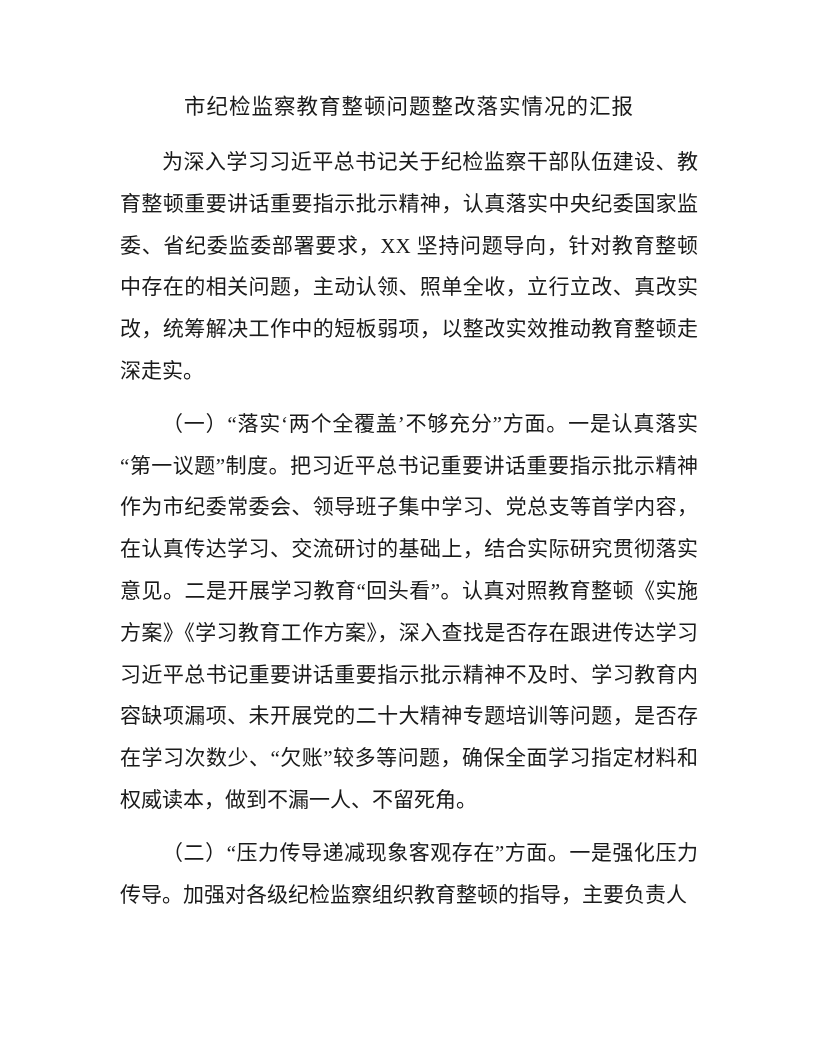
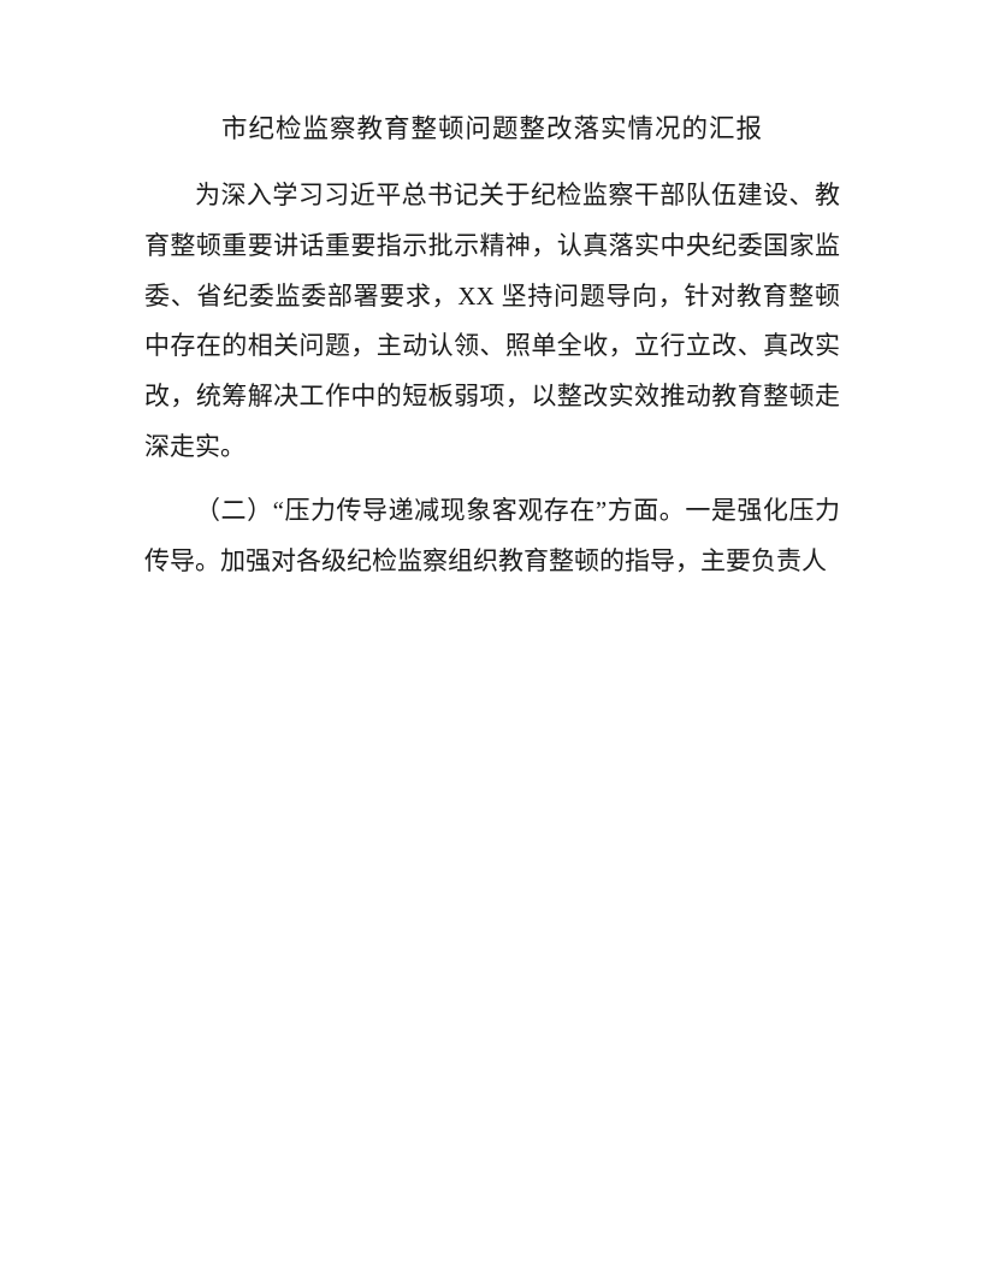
  市纪检监察教育整顿问题整改落实情况的汇报
  为深入学习习近平总书记关于纪检监察干部队伍建设、教育整顿重要讲话重要指示批示精神，认真落实中央纪委国家监委、省纪委监委部署要求，XX 坚持问题导向，针对教育整顿中存在的相关问题，主动认领、照单全收，立行立改、真改实改，统筹解决工作中的短板弱项，以整改实效推动教育整顿走深走实。
- （一）“落实‘两个全覆盖’不够充分”方面。一是认真落实“第一议题”制度。把习近平总书记重要讲话重要指示批示精神作为市纪委常委会、领导班子集中学习、党总支等首学内容，在认真传达学习、交流研讨的基础上，结合实际研究贯彻落实意见。二是开展学习教育“回头看”。认真对照教育整顿《实施方案》《学习教育工作方案》，深入查找是否存在跟进传达学习习近平总书记重要讲话重要指示批示精神不及时、学习教育内容缺项漏项、未开展党的二十大精神专题培训等问题，是否存在学习次数少、“欠账”较多等问题，确保全面学习指定材料和权威读本，做到不漏一人、不留死角。
  （二）“压力传导递减现象客观存在”方面。一是强化压力传导。加强对各级纪检监察组织教育整顿的指导，主要负责人
